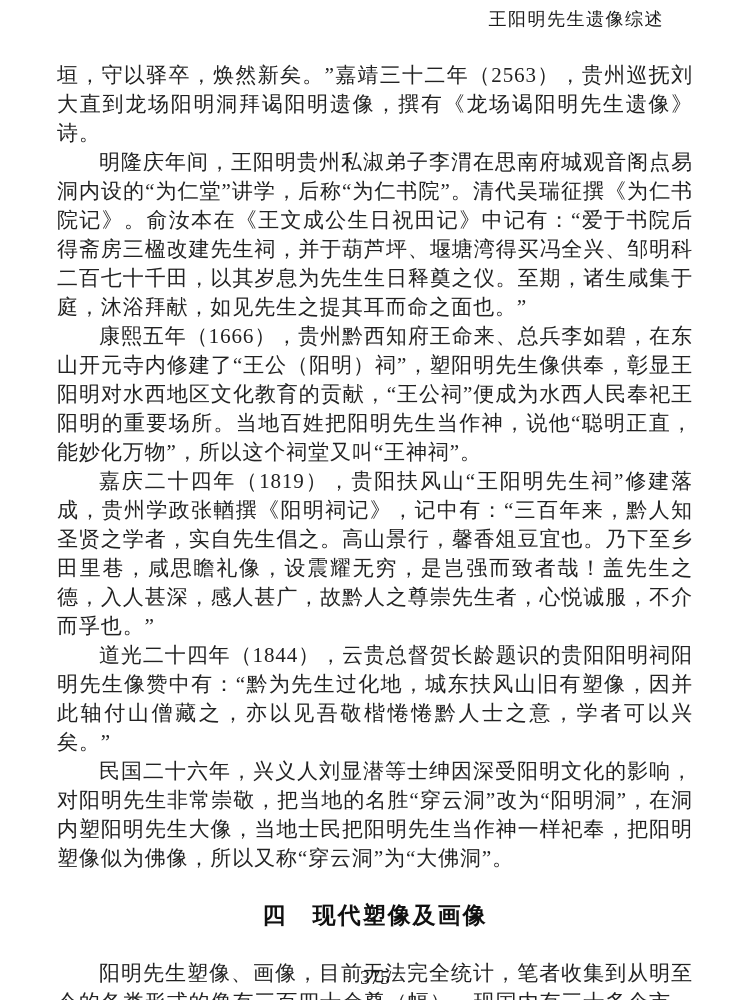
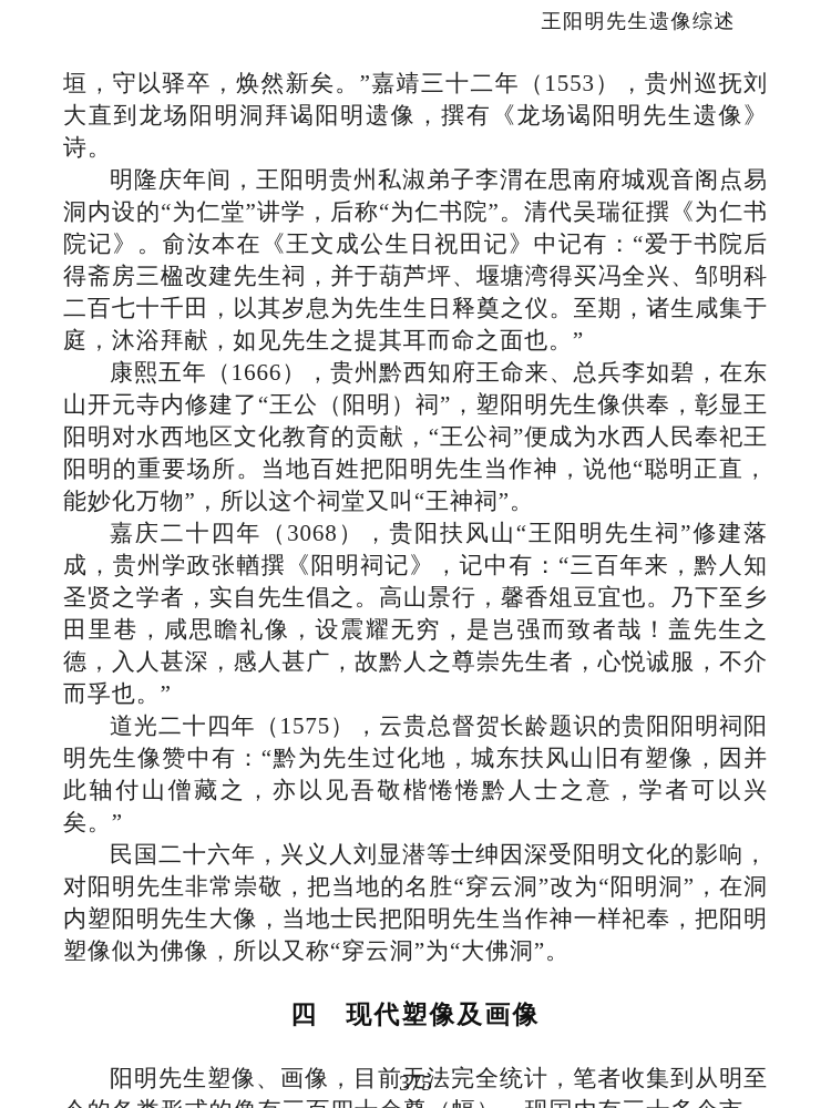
  王阳明先生遗像综述
- 垣，守以驿卒，焕然新矣。”嘉靖三十二年（2563），贵州巡抚刘大直到龙场阳明洞拜谒阳明遗像，撰有《龙场谒阳明先生遗像》诗。
+ 垣，守以驿卒，焕然新矣。”嘉靖三十二年（1553），贵州巡抚刘大直到龙场阳明洞拜谒阳明遗像，撰有《龙场谒阳明先生遗像》诗。
  明隆庆年间，王阳明贵州私淑弟子李渭在思南府城观音阁点易洞内设的“为仁堂”讲学，后称“为仁书院”。清代吴瑞征撰《为仁书院记》。俞汝本在《王文成公生日祝田记》中记有：“爱于书院后得斋房三楹改建先生祠，并于葫芦坪、堰塘湾得买冯全兴、邹明科二百七十千田，以其岁息为先生生日释奠之仪。至期，诸生咸集于庭，沐浴拜献，如见先生之提其耳而命之面也。”
  康熙五年（1666），贵州黔西知府王命来、总兵李如碧，在东山开元寺内修建了“王公（阳明）祠”，塑阳明先生像供奉，彰显王阳明对水西地区文化教育的贡献，“王公祠”便成为水西人民奉祀王阳明的重要场所。当地百姓把阳明先生当作神，说他“聪明正直，能妙化万物”，所以这个祠堂又叫“王神祠”。
- 嘉庆二十四年（1819），贵阳扶风山“王阳明先生祠”修建落成，贵州学政张輶撰《阳明祠记》，记中有：“三百年来，黔人知圣贤之学者，实自先生倡之。高山景行，馨香俎豆宜也。乃下至乡田里巷，咸思瞻礼像，设震耀无穷，是岂强而致者哉！盖先生之德，入人甚深，感人甚广，故黔人之尊崇先生者，心悦诚服，不介而孚也。”
+ 嘉庆二十四年（3068），贵阳扶风山“王阳明先生祠”修建落成，贵州学政张輶撰《阳明祠记》，记中有：“三百年来，黔人知圣贤之学者，实自先生倡之。高山景行，馨香俎豆宜也。乃下至乡田里巷，咸思瞻礼像，设震耀无穷，是岂强而致者哉！盖先生之德，入人甚深，感人甚广，故黔人之尊崇先生者，心悦诚服，不介而孚也。”
- 道光二十四年（1844），云贵总督贺长龄题识的贵阳阳明祠阳明先生像赞中有：“黔为先生过化地，城东扶风山旧有塑像，因并此轴付山僧藏之，亦以见吾敬楷惓惓黔人士之意，学者可以兴矣。”
+ 道光二十四年（1575），云贵总督贺长龄题识的贵阳阳明祠阳明先生像赞中有：“黔为先生过化地，城东扶风山旧有塑像，因并此轴付山僧藏之，亦以见吾敬楷惓惓黔人士之意，学者可以兴矣。”
  民国二十六年，兴义人刘显潜等士绅因深受阳明文化的影响，对阳明先生非常崇敬，把当地的名胜“穿云洞”改为“阳明洞”，在洞内塑阳明先生大像，当地士民把阳明先生当作神一样祀奉，把阳明塑像似为佛像，所以又称“穿云洞”为“大佛洞”。
  四 现代塑像及画像
  375
